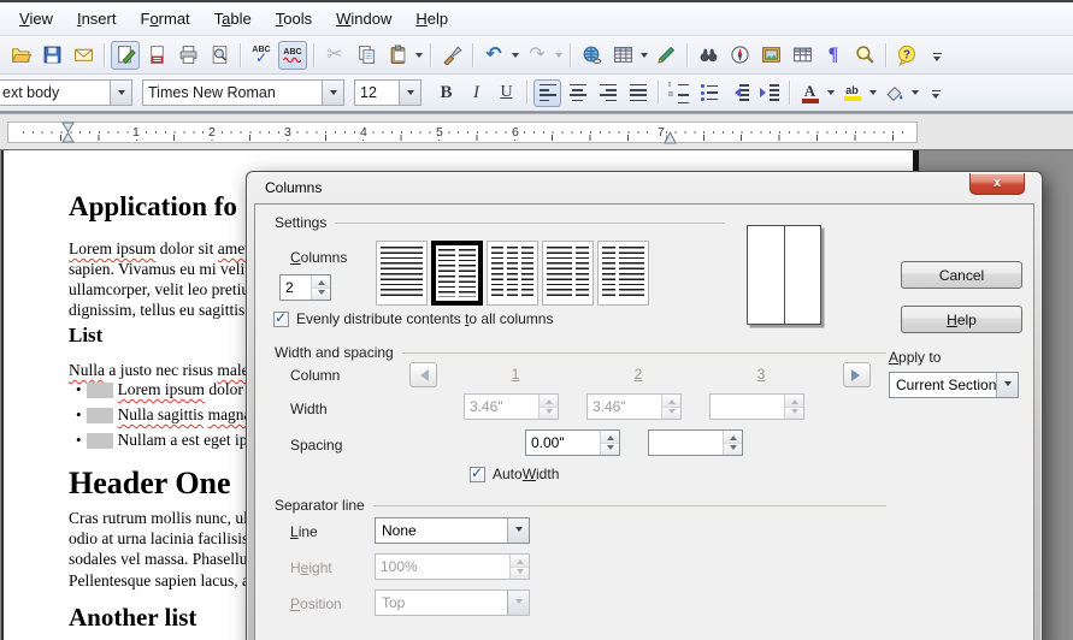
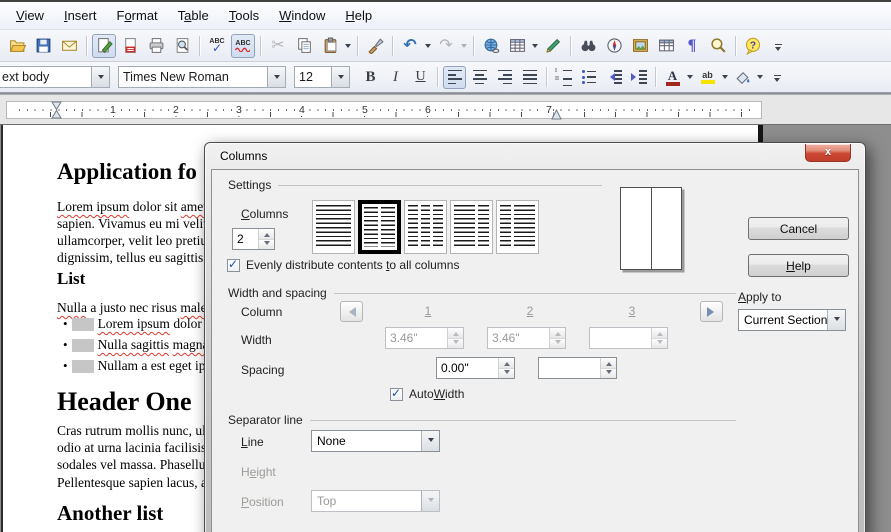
  View
  Insert
  Format
  Table
  Tools
  Window
  Help
  ✓
  ✂
  ↶
  ↷
  ¶
  ?
  ext body
  Times New Roman
  12
  B
  I
  U
  A
  ab
  1
  2
  3
  4
  5
  6
  7
  Application fo
  Lorem ipsum dolor sit ame
  sapien. Vivamus eu mi veli
  ullamcorper, velit leo preti
  dignissim, tellus eu sagittis
  List
  Nulla a justo nec risus mal
  •
  Lorem ipsum dolor
  •
  Nulla sagittis magn
  •
  Nullam a est eget ip
  Header One
  Cras rutrum mollis nunc, u
  odio at urna lacinia facilisi
  sodales vel massa. Phasellu
  Pellentesque sapien lacus,
  Another list
  Columns
  x
  Settings
  Columns
  2
  ✓
  Evenly distribute contents to all columns
  Cancel
  Help
  Width and spacing
  Column
  1
  2
  3
  Width
  3.46"
  3.46"
  Spacing
  0.00"
  ✓
  AutoWidth
  Separator line
  Line
  None
  Height
- 100%
  Position
  Top
  Apply to
  Current Section
